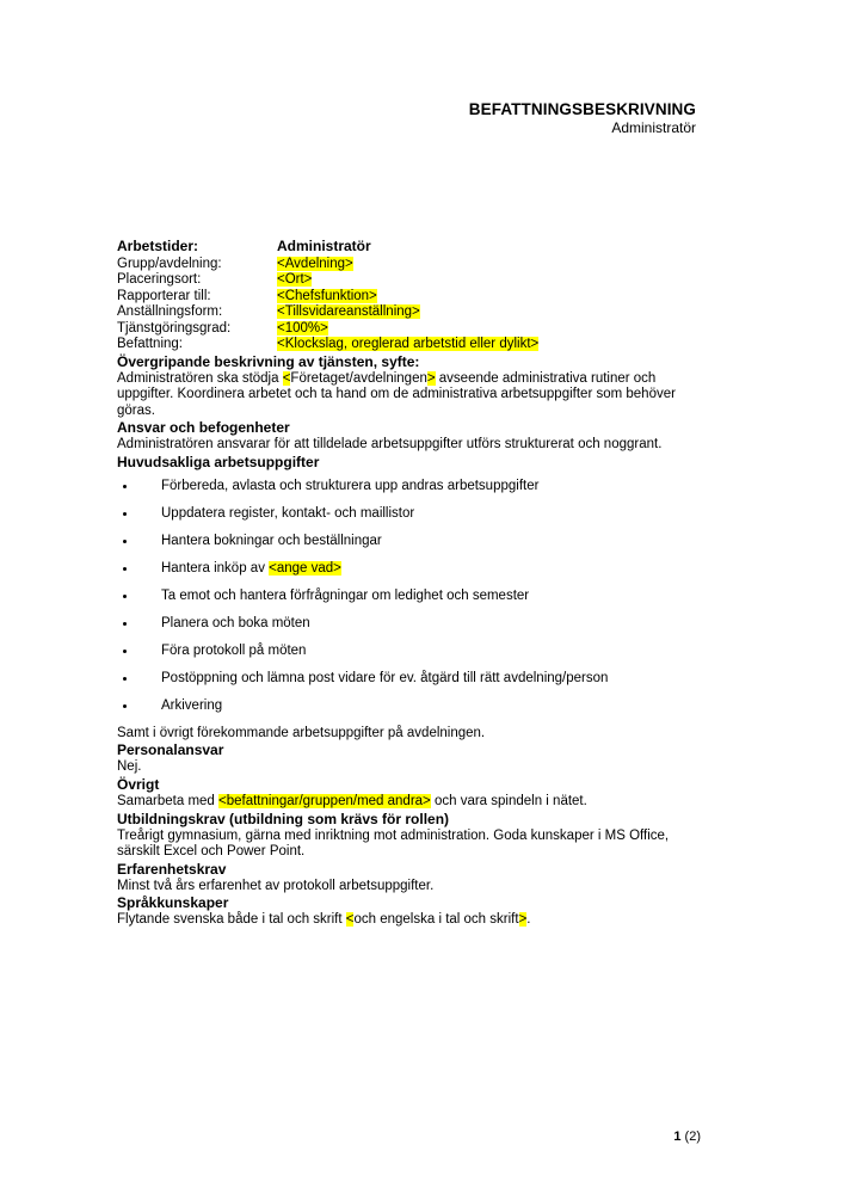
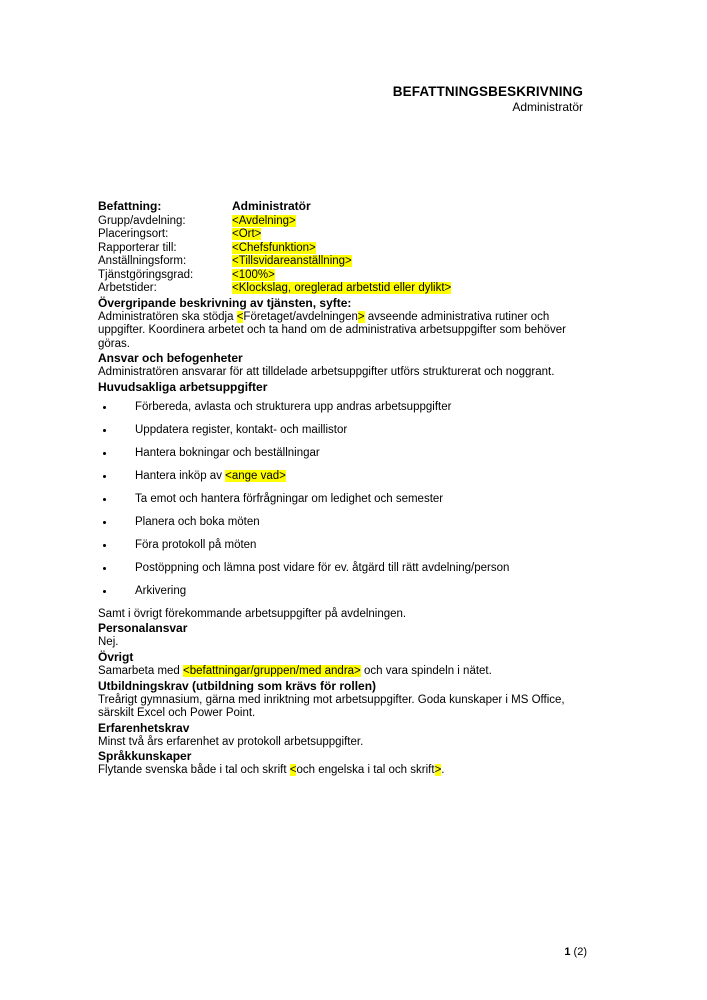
  BEFATTNINGSBESKRIVNING
  Administratör
- Arbetstider:	Administratör
+ Befattning:	Administratör
  Grupp/avdelning:	<Avdelning>
  Placeringsort:	<Ort>
  Rapporterar till:	<Chefsfunktion>
  Anställningsform:	<Tillsvidareanställning>
  Tjänstgöringsgrad:	<100%>
- Befattning:	<Klockslag, oreglerad arbetstid eller dylikt>
+ Arbetstider:	<Klockslag, oreglerad arbetstid eller dylikt>
  Övergripande beskrivning av tjänsten, syfte:
  Administratören ska stödja <Företaget/avdelningen> avseende administrativa rutiner och uppgifter. Koordinera arbetet och ta hand om de administrativa arbetsuppgifter som behöver göras.
  Ansvar och befogenheter
  Administratören ansvarar för att tilldelade arbetsuppgifter utförs strukturerat och noggrant.
  Huvudsakliga arbetsuppgifter
  Förbereda, avlasta och strukturera upp andras arbetsuppgifter
  Uppdatera register, kontakt- och maillistor
  Hantera bokningar och beställningar
  Hantera inköp av <ange vad>
  Ta emot och hantera förfrågningar om ledighet och semester
  Planera och boka möten
  Föra protokoll på möten
  Postöppning och lämna post vidare för ev. åtgärd till rätt avdelning/person
  Arkivering
  Samt i övrigt förekommande arbetsuppgifter på avdelningen.
  Personalansvar
  Nej.
  Övrigt
  Samarbeta med <befattningar/gruppen/med andra> och vara spindeln i nätet.
  Utbildningskrav (utbildning som krävs för rollen)
- Treårigt gymnasium, gärna med inriktning mot administration. Goda kunskaper i MS Office, särskilt Excel och Power Point.
+ Treårigt gymnasium, gärna med inriktning mot arbetsuppgifter. Goda kunskaper i MS Office, särskilt Excel och Power Point.
  Erfarenhetskrav
  Minst två års erfarenhet av protokoll arbetsuppgifter.
  Språkkunskaper
  Flytande svenska både i tal och skrift <och engelska i tal och skrift>.
  1 (2)
